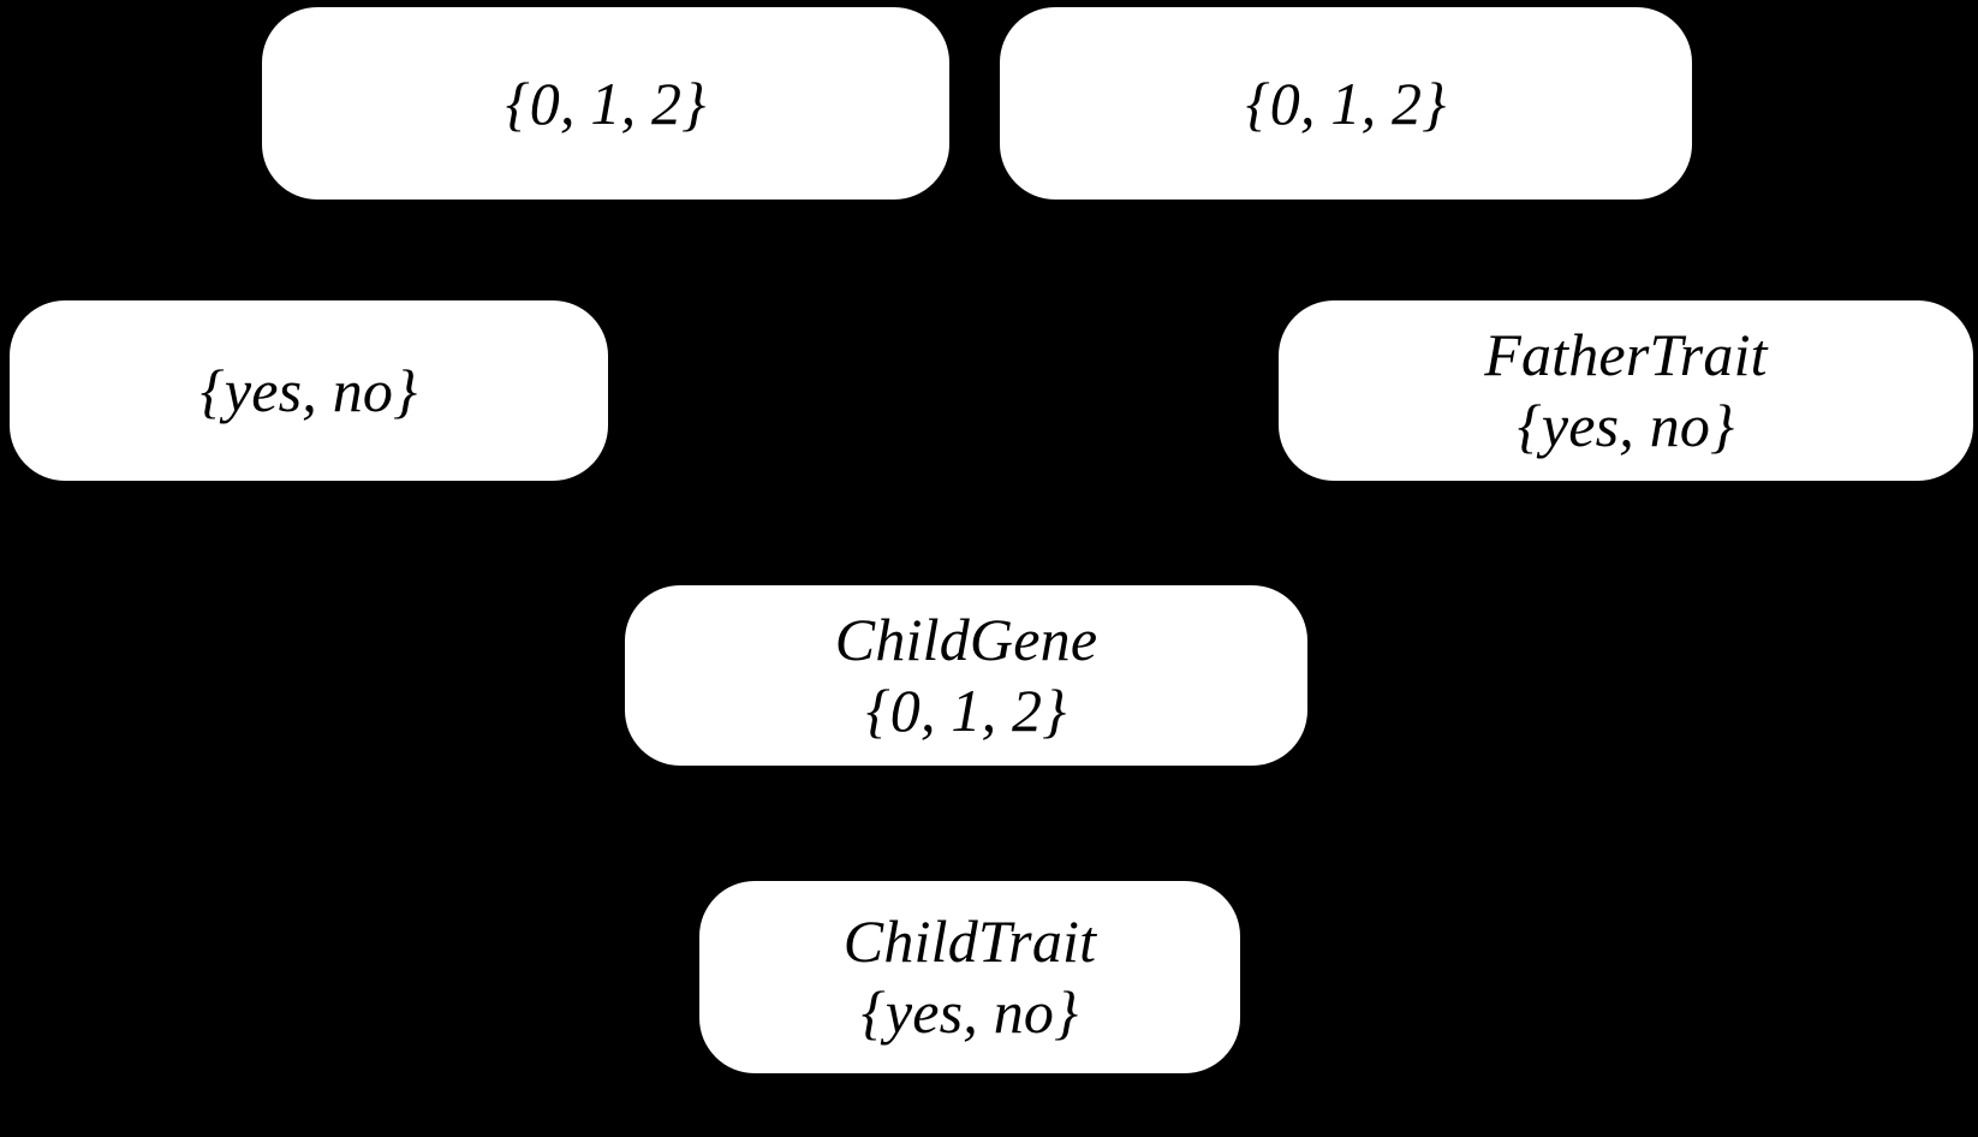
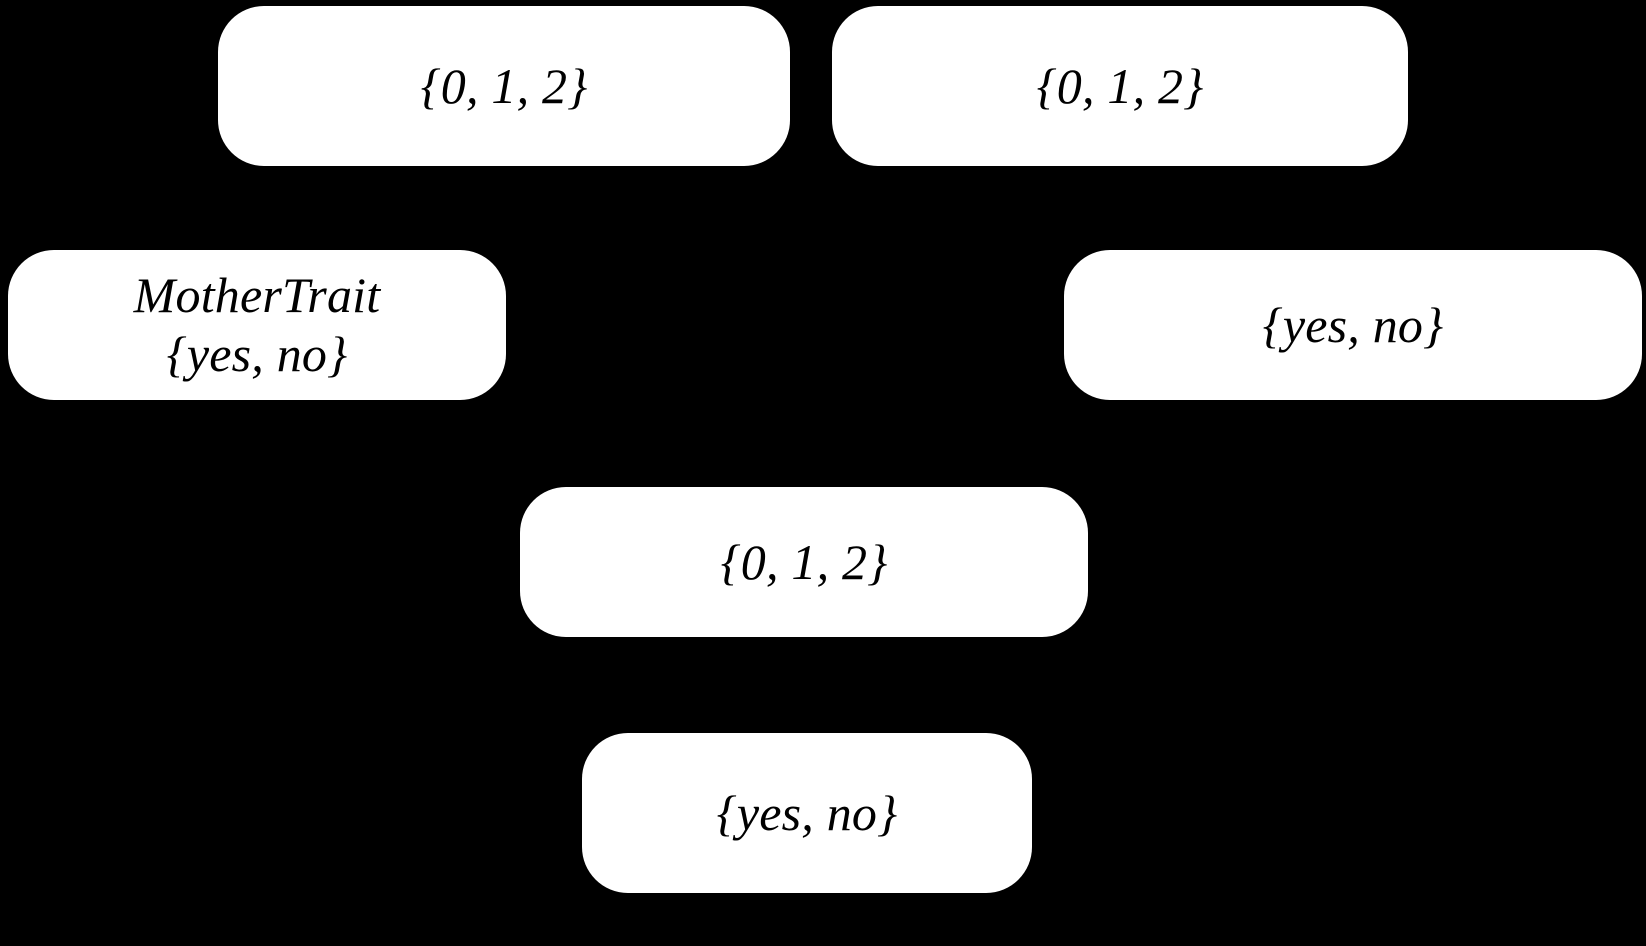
  {0, 1, 2}
  {0, 1, 2}
+ MotherTrait
  {yes, no}
- FatherTrait
  {yes, no}
- ChildGene
  {0, 1, 2}
- ChildTrait
  {yes, no}
